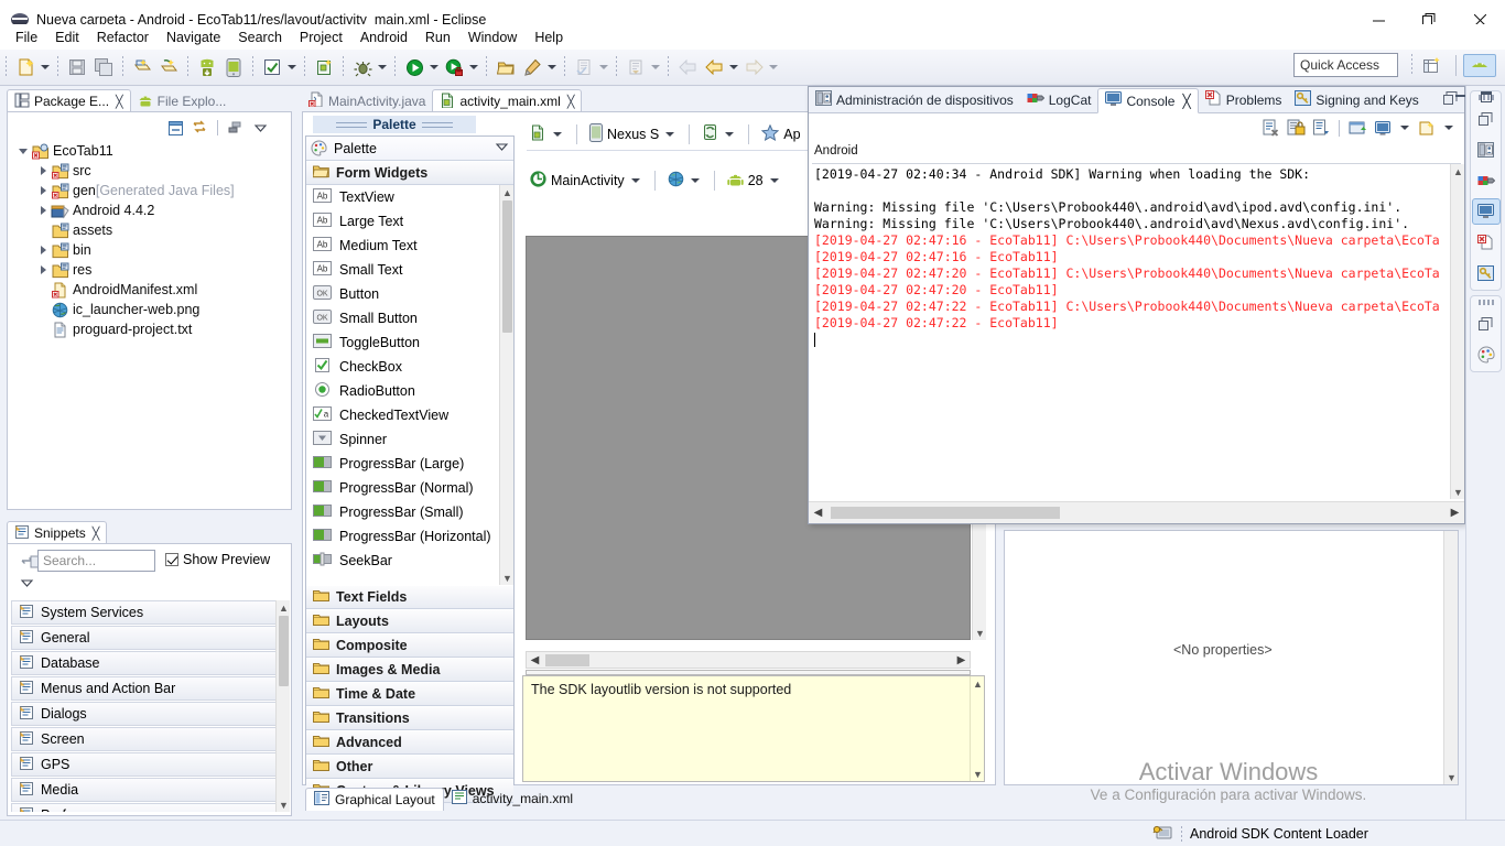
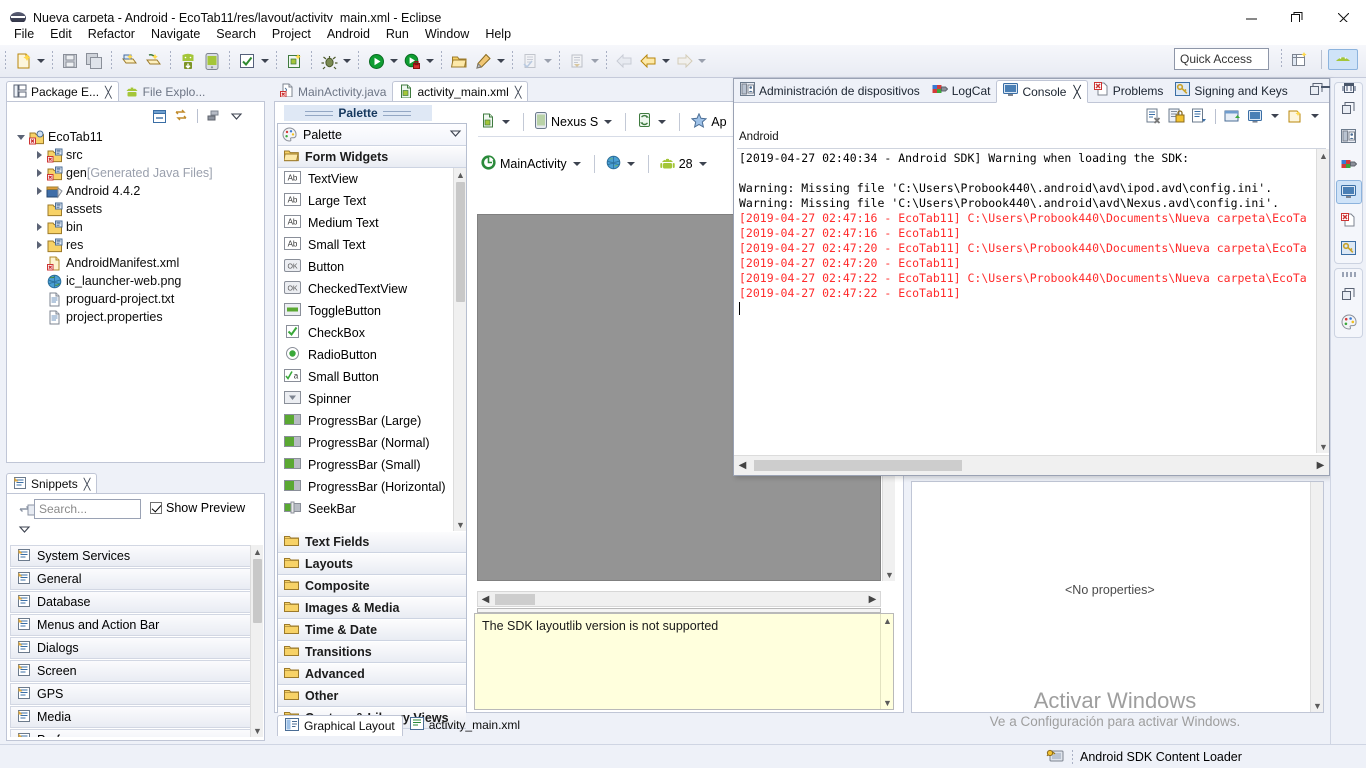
  Nueva carpeta - Android - EcoTab11/res/layout/activity_main.xml - Eclipse
  File
  Edit
  Refactor
  Navigate
  Search
  Project
  Android
  Run
  Window
  Help
  Quick Access
  Package E...
  ╳
  File Explo...
  EcoTab11
  src
  gen
  [Generated Java Files]
  Android 4.4.2
  assets
  bin
  res
  AndroidManifest.xml
  ic_launcher-web.png
  proguard-project.txt
+ project.properties
  Snippets
  ╳
  Search...
  Show Preview
  System Services
  General
  Database
  Menus and Action Bar
  Dialogs
  Screen
  GPS
  Media
  ▲
  ▼
  MainActivity.java
  activity_main.xml
  ╳
  Palette
  Palette
  Form Widgets
  Ab
  TextView
  Ab
  Large Text
  Ab
  Medium Text
  Ab
  Small Text
  Button
- Small Button
+ CheckedTextView
  ToggleButton
  CheckBox
  RadioButton
  a
- CheckedTextView
+ Small Button
  Spinner
  ProgressBar (Large)
  ProgressBar (Normal)
  ProgressBar (Small)
  ProgressBar (Horizontal)
  SeekBar
  ▲
  ▼
  Text Fields
  Layouts
  Composite
  Images & Media
  Time & Date
  Transitions
  Advanced
  Other
  Nexus S
  Ap
  MainActivity
  28
  ▼
  ◀
  ▶
  The SDK layoutlib version is not supported
  ▲
  ▼
  Graphical Layout
  activity_main.xml
  <No properties>
  ▼
  Activar Windows
  Ve a Configuración para activar Windows.
  Administración de dispositivos
  LogCat
  Console
  ╳
  Problems
  Signing and Keys
  Android
  [2019-04-27 02:40:34 - Android SDK] Warning when loading the SDK:
  Warning: Missing file 'C:\Users\Probook440\.android\avd\ipod.avd\config.ini'.
  Warning: Missing file 'C:\Users\Probook440\.android\avd\Nexus.avd\config.ini'.
  [2019-04-27 02:47:16 - EcoTab11] C:\Users\Probook440\Documents\Nueva carpeta\EcoTa
  [2019-04-27 02:47:16 - EcoTab11]
  [2019-04-27 02:47:20 - EcoTab11] C:\Users\Probook440\Documents\Nueva carpeta\EcoTa
  [2019-04-27 02:47:20 - EcoTab11]
  [2019-04-27 02:47:22 - EcoTab11] C:\Users\Probook440\Documents\Nueva carpeta\EcoTa
  [2019-04-27 02:47:22 - EcoTab11]
  ▲
  ▼
  ◀
  ▶
  Android SDK Content Loader
